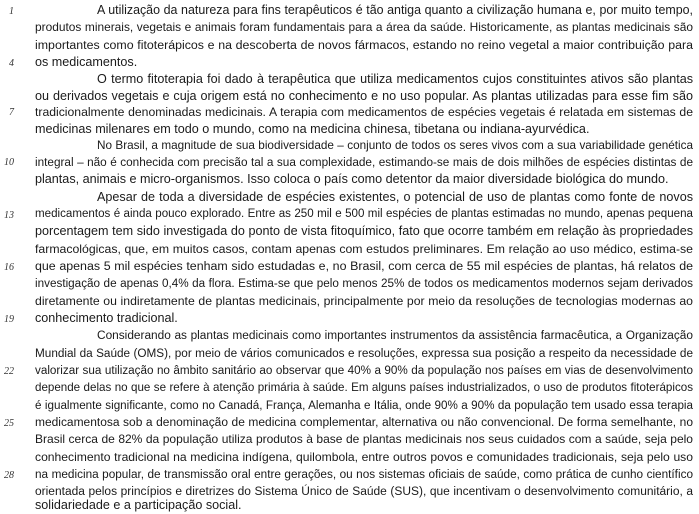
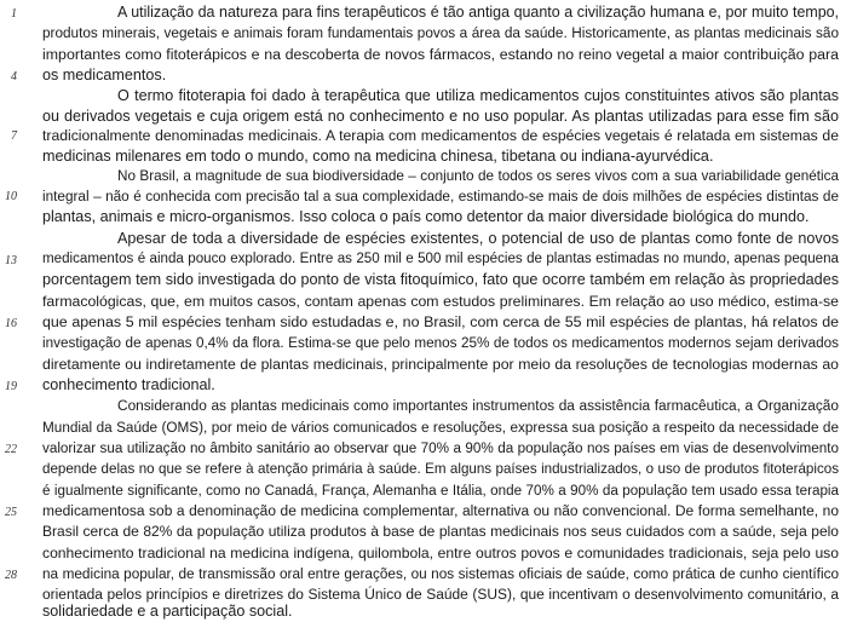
  1
  4
  7
  10
  13
  16
  19
  22
  25
  28
  A utilização da natureza para fins terapêuticos é tão antiga quanto a civilização humana e, por muito tempo,
- produtos minerais, vegetais e animais foram fundamentais para a área da saúde. Historicamente, as plantas medicinais são
+ produtos minerais, vegetais e animais foram fundamentais povos a área da saúde. Historicamente, as plantas medicinais são
  importantes como fitoterápicos e na descoberta de novos fármacos, estando no reino vegetal a maior contribuição para
  os medicamentos.
  O termo fitoterapia foi dado à terapêutica que utiliza medicamentos cujos constituintes ativos são plantas
  ou derivados vegetais e cuja origem está no conhecimento e no uso popular. As plantas utilizadas para esse fim são
  tradicionalmente denominadas medicinais. A terapia com medicamentos de espécies vegetais é relatada em sistemas de
  medicinas milenares em todo o mundo, como na medicina chinesa, tibetana ou indiana-ayurvédica.
  No Brasil, a magnitude de sua biodiversidade – conjunto de todos os seres vivos com a sua variabilidade genética
  integral – não é conhecida com precisão tal a sua complexidade, estimando-se mais de dois milhões de espécies distintas de
  plantas, animais e micro-organismos. Isso coloca o país como detentor da maior diversidade biológica do mundo.
  Apesar de toda a diversidade de espécies existentes, o potencial de uso de plantas como fonte de novos
  medicamentos é ainda pouco explorado. Entre as 250 mil e 500 mil espécies de plantas estimadas no mundo, apenas pequena
  porcentagem tem sido investigada do ponto de vista fitoquímico, fato que ocorre também em relação às propriedades
  farmacológicas, que, em muitos casos, contam apenas com estudos preliminares. Em relação ao uso médico, estima-se
  que apenas 5 mil espécies tenham sido estudadas e, no Brasil, com cerca de 55 mil espécies de plantas, há relatos de
  investigação de apenas 0,4% da flora. Estima-se que pelo menos 25% de todos os medicamentos modernos sejam derivados
  diretamente ou indiretamente de plantas medicinais, principalmente por meio da resoluções de tecnologias modernas ao
  conhecimento tradicional.
  Considerando as plantas medicinais como importantes instrumentos da assistência farmacêutica, a Organização
  Mundial da Saúde (OMS), por meio de vários comunicados e resoluções, expressa sua posição a respeito da necessidade de
- valorizar sua utilização no âmbito sanitário ao observar que 40% a 90% da população nos países em vias de desenvolvimento
+ valorizar sua utilização no âmbito sanitário ao observar que 70% a 90% da população nos países em vias de desenvolvimento
  depende delas no que se refere à atenção primária à saúde. Em alguns países industrializados, o uso de produtos fitoterápicos
- é igualmente significante, como no Canadá, França, Alemanha e Itália, onde 90% a 90% da população tem usado essa terapia
+ é igualmente significante, como no Canadá, França, Alemanha e Itália, onde 70% a 90% da população tem usado essa terapia
  medicamentosa sob a denominação de medicina complementar, alternativa ou não convencional. De forma semelhante, no
  Brasil cerca de 82% da população utiliza produtos à base de plantas medicinais nos seus cuidados com a saúde, seja pelo
  conhecimento tradicional na medicina indígena, quilombola, entre outros povos e comunidades tradicionais, seja pelo uso
  na medicina popular, de transmissão oral entre gerações, ou nos sistemas oficiais de saúde, como prática de cunho científico
  orientada pelos princípios e diretrizes do Sistema Único de Saúde (SUS), que incentivam o desenvolvimento comunitário, a
  solidariedade e a participação social.
